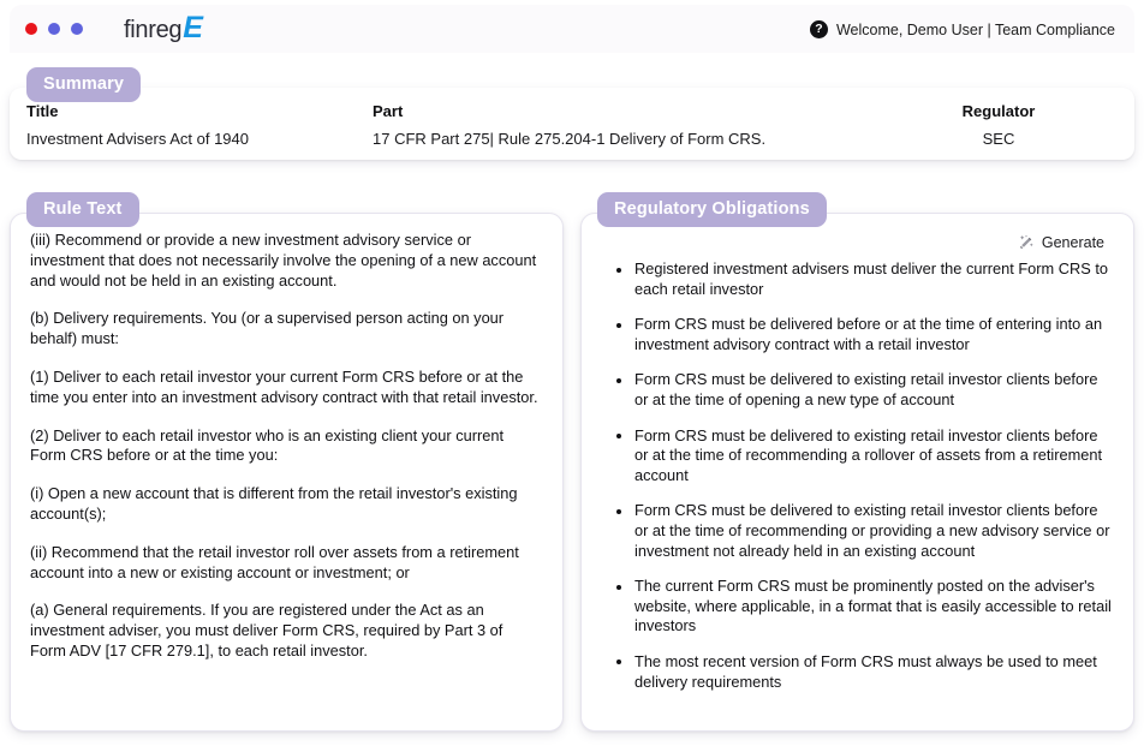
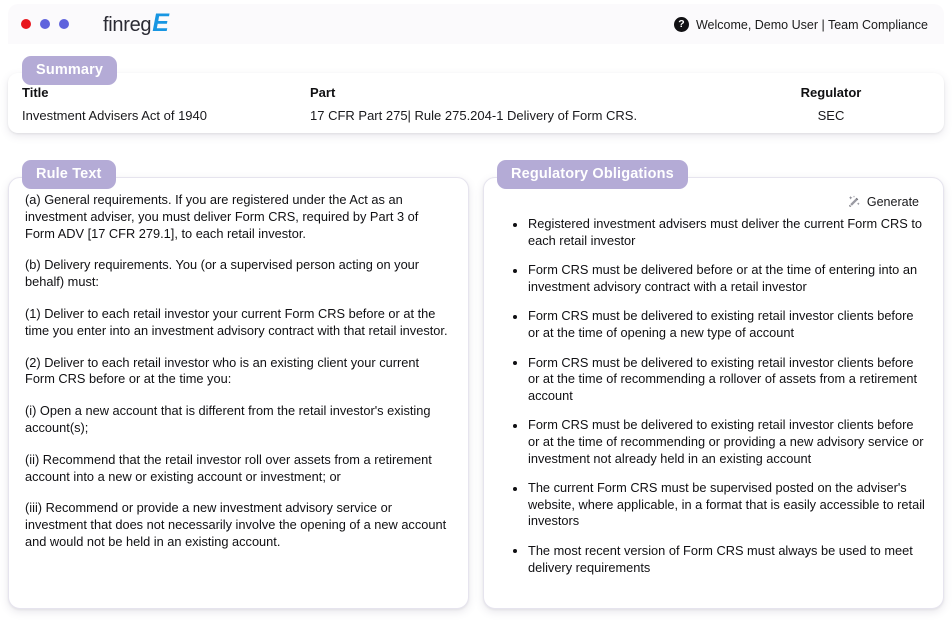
  finreg
  E
  ?
  Welcome, Demo User | Team Compliance
  Summary
  Title
  Investment Advisers Act of 1940
  Part
  17 CFR Part 275| Rule 275.204-1 Delivery of Form CRS.
  Regulator
  SEC
  Rule Text
- (iii) Recommend or provide a new investment advisory service or investment that does not necessarily involve the opening of a new account and would not be held in an existing account.
+ (a) General requirements. If you are registered under the Act as an investment adviser, you must deliver Form CRS, required by Part 3 of Form ADV [17 CFR 279.1], to each retail investor.
  (b) Delivery requirements. You (or a supervised person acting on your behalf) must:
  (1) Deliver to each retail investor your current Form CRS before or at the time you enter into an investment advisory contract with that retail investor.
  (2) Deliver to each retail investor who is an existing client your current Form CRS before or at the time you:
  (i) Open a new account that is different from the retail investor's existing account(s);
  (ii) Recommend that the retail investor roll over assets from a retirement account into a new or existing account or investment; or
- (a) General requirements. If you are registered under the Act as an investment adviser, you must deliver Form CRS, required by Part 3 of Form ADV [17 CFR 279.1], to each retail investor.
+ (iii) Recommend or provide a new investment advisory service or investment that does not necessarily involve the opening of a new account and would not be held in an existing account.
  Regulatory Obligations
  Generate
  Registered investment advisers must deliver the current Form CRS to each retail investor
  Form CRS must be delivered before or at the time of entering into an investment advisory contract with a retail investor
  Form CRS must be delivered to existing retail investor clients before or at the time of opening a new type of account
  Form CRS must be delivered to existing retail investor clients before or at the time of recommending a rollover of assets from a retirement account
  Form CRS must be delivered to existing retail investor clients before or at the time of recommending or providing a new advisory service or investment not already held in an existing account
- The current Form CRS must be prominently posted on the adviser's website, where applicable, in a format that is easily accessible to retail investors
+ The current Form CRS must be supervised posted on the adviser's website, where applicable, in a format that is easily accessible to retail investors
  The most recent version of Form CRS must always be used to meet delivery requirements
